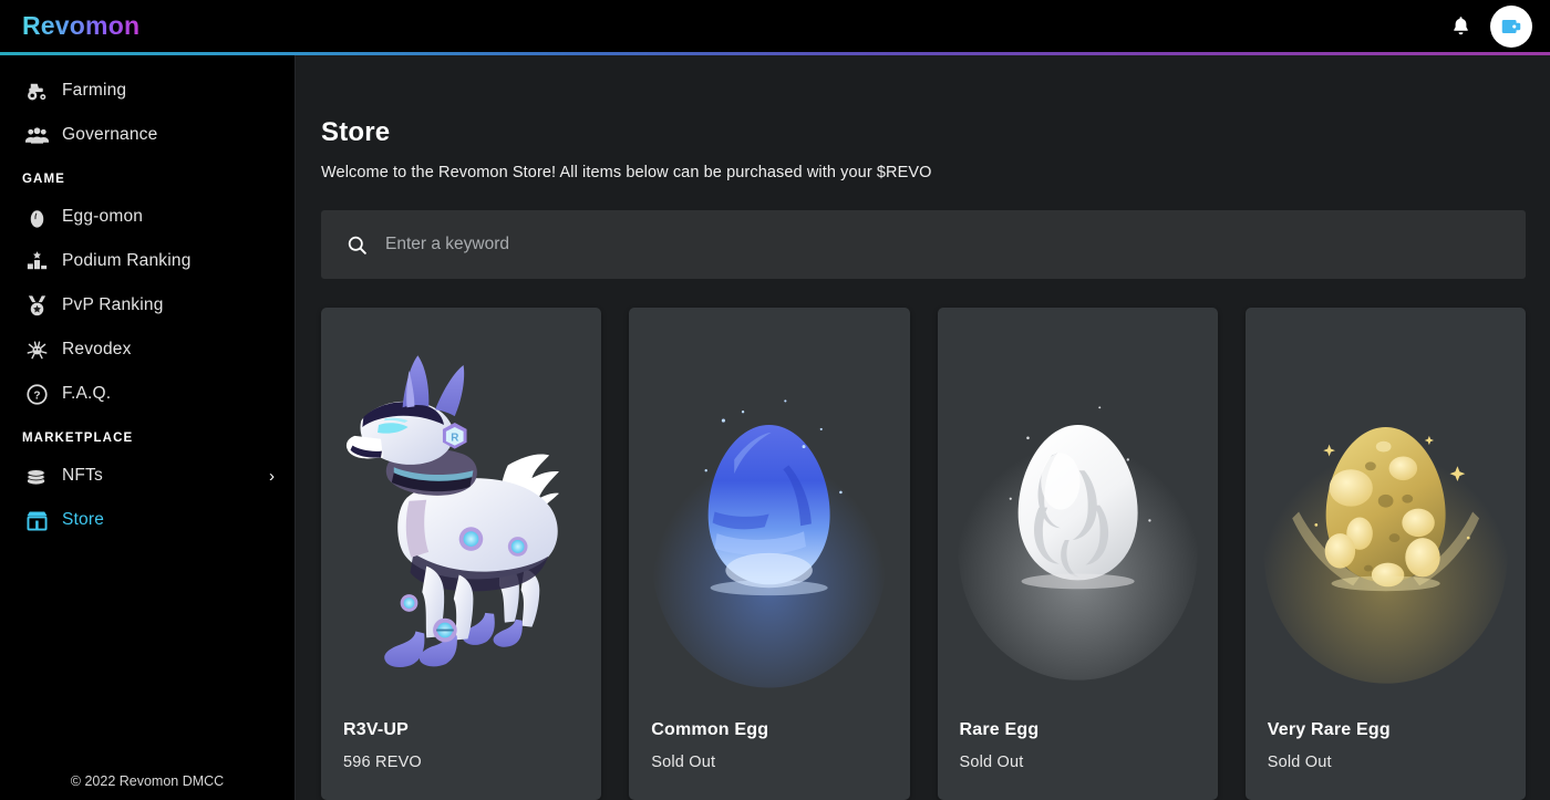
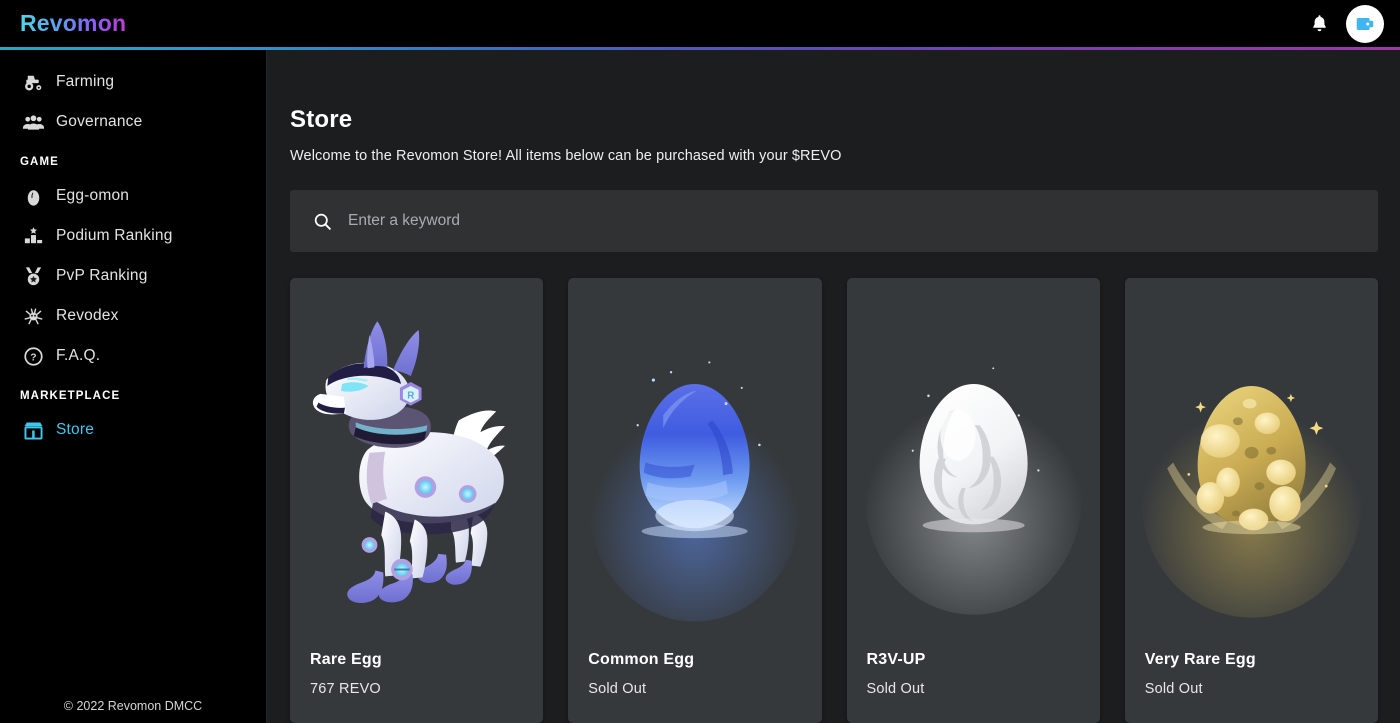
  Revomon
  Farming
  Governance
  GAME
  Egg-omon
  Podium Ranking
  PvP Ranking
  Revodex
  ?
  F.A.Q.
  MARKETPLACE
- NFTs
- ›
  Store
  © 2022 Revomon DMCC
  Store
  Welcome to the Revomon Store! All items below can be purchased with your $REVO
  Enter a keyword
  R
- R3V-UP
+ Rare Egg
- 596 REVO
+ 767 REVO
  Common Egg
  Sold Out
- Rare Egg
+ R3V-UP
  Sold Out
  Very Rare Egg
  Sold Out
